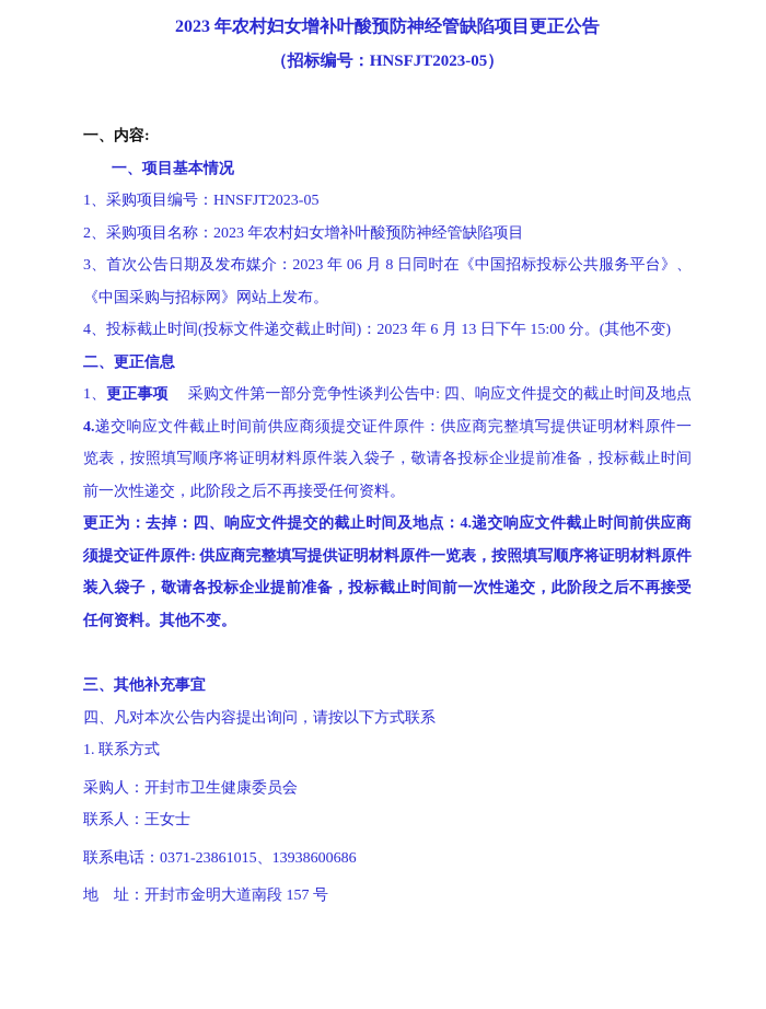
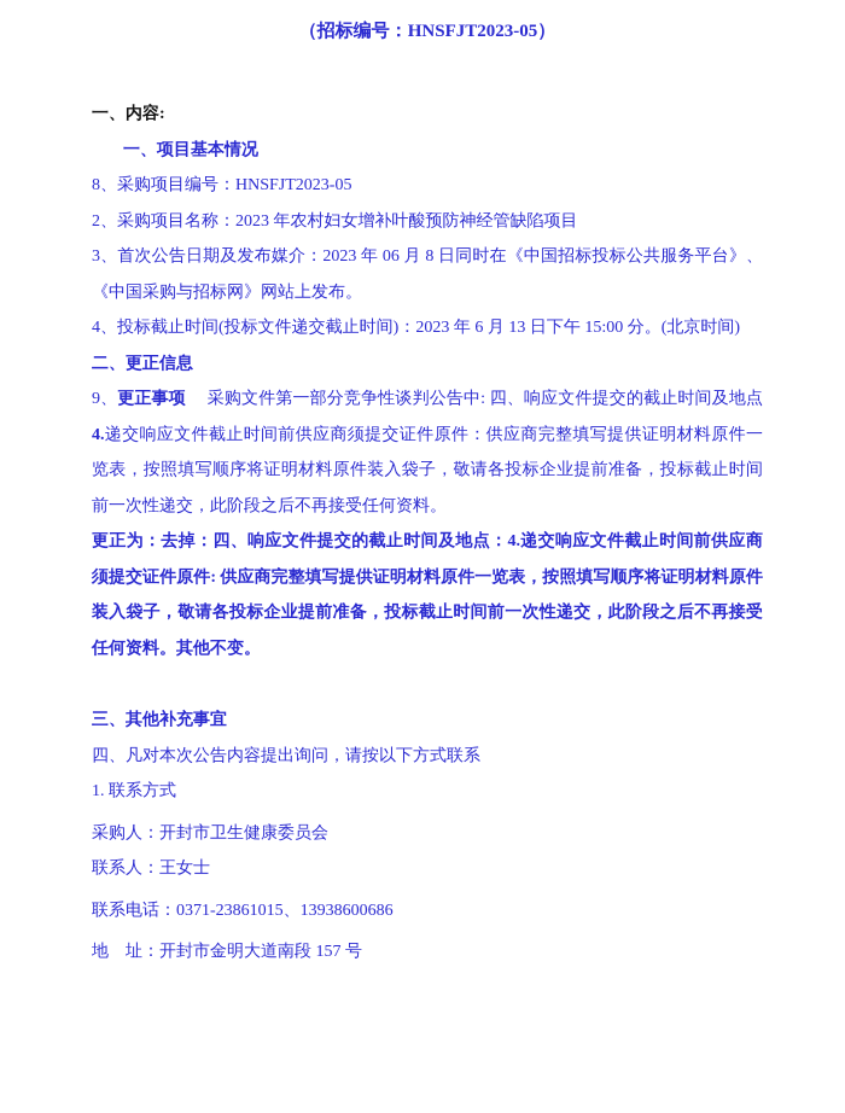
- 2023 年农村妇女增补叶酸预防神经管缺陷项目更正公告
  （招标编号：HNSFJT2023-05）
  一、内容:
  一、项目基本情况
- 1、采购项目编号：HNSFJT2023-05
+ 8、采购项目编号：HNSFJT2023-05
  2、采购项目名称：2023 年农村妇女增补叶酸预防神经管缺陷项目
  3、首次公告日期及发布媒介：2023 年 06 月 8 日同时在《中国招标投标公共服务平台》、《中国采购与招标网》网站上发布。
- 4、投标截止时间(投标文件递交截止时间)：2023 年 6 月 13 日下午 15:00 分。(其他不变)
+ 4、投标截止时间(投标文件递交截止时间)：2023 年 6 月 13 日下午 15:00 分。(北京时间)
  二、更正信息
- 1、更正事项 采购文件第一部分竞争性谈判公告中: 四、响应文件提交的截止时间及地点4.递交响应文件截止时间前供应商须提交证件原件：供应商完整填写提供证明材料原件一览表，按照填写顺序将证明材料原件装入袋子，敬请各投标企业提前准备，投标截止时间前一次性递交，此阶段之后不再接受任何资料。
+ 9、更正事项 采购文件第一部分竞争性谈判公告中: 四、响应文件提交的截止时间及地点4.递交响应文件截止时间前供应商须提交证件原件：供应商完整填写提供证明材料原件一览表，按照填写顺序将证明材料原件装入袋子，敬请各投标企业提前准备，投标截止时间前一次性递交，此阶段之后不再接受任何资料。
  更正为：去掉：四、响应文件提交的截止时间及地点：4.递交响应文件截止时间前供应商须提交证件原件: 供应商完整填写提供证明材料原件一览表，按照填写顺序将证明材料原件装入袋子，敬请各投标企业提前准备，投标截止时间前一次性递交，此阶段之后不再接受任何资料。其他不变。
  三、其他补充事宜
  四、凡对本次公告内容提出询问，请按以下方式联系
  1. 联系方式
  采购人：开封市卫生健康委员会
  联系人：王女士
  联系电话：0371-23861015、13938600686
  地 址：开封市金明大道南段 157 号
